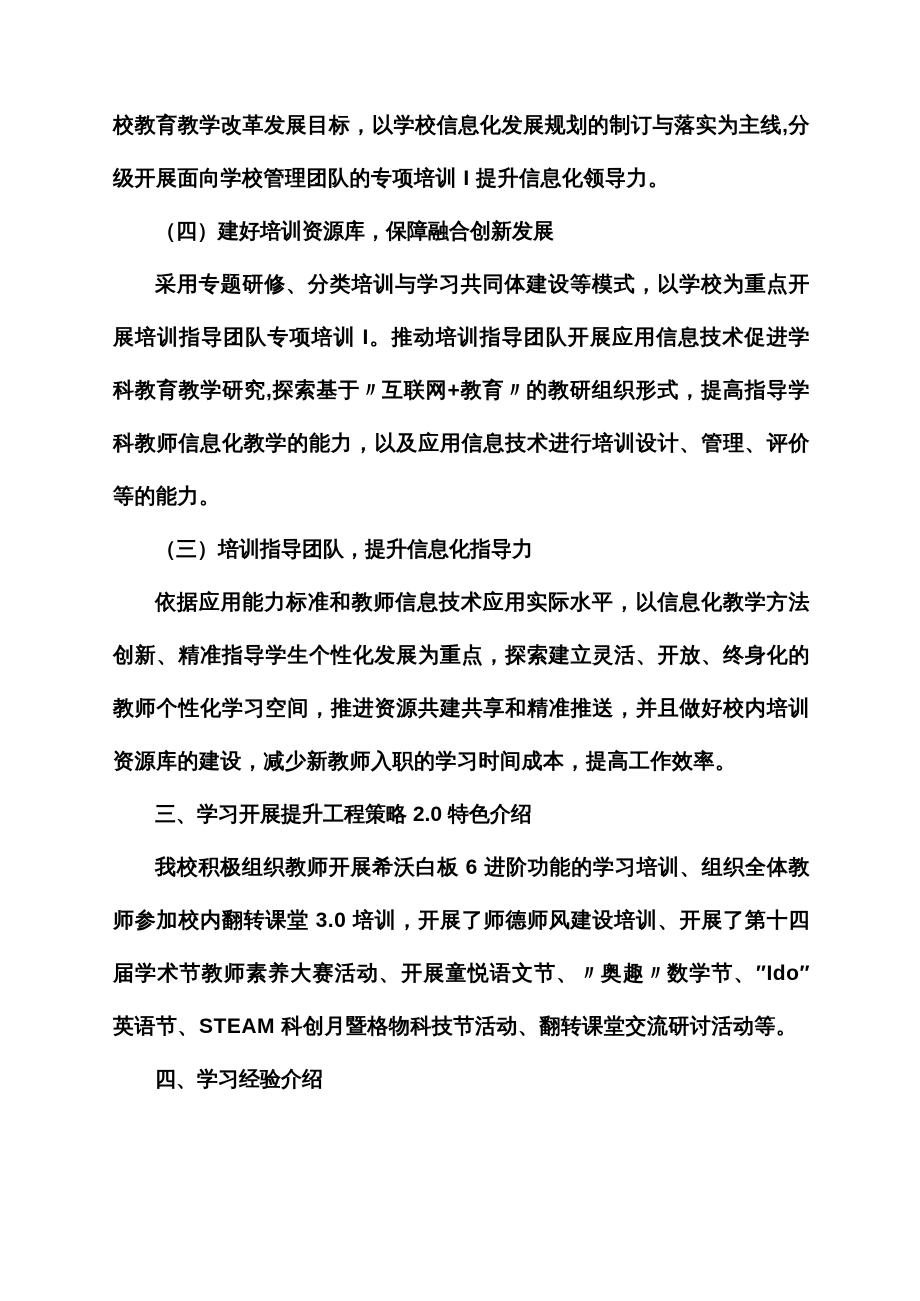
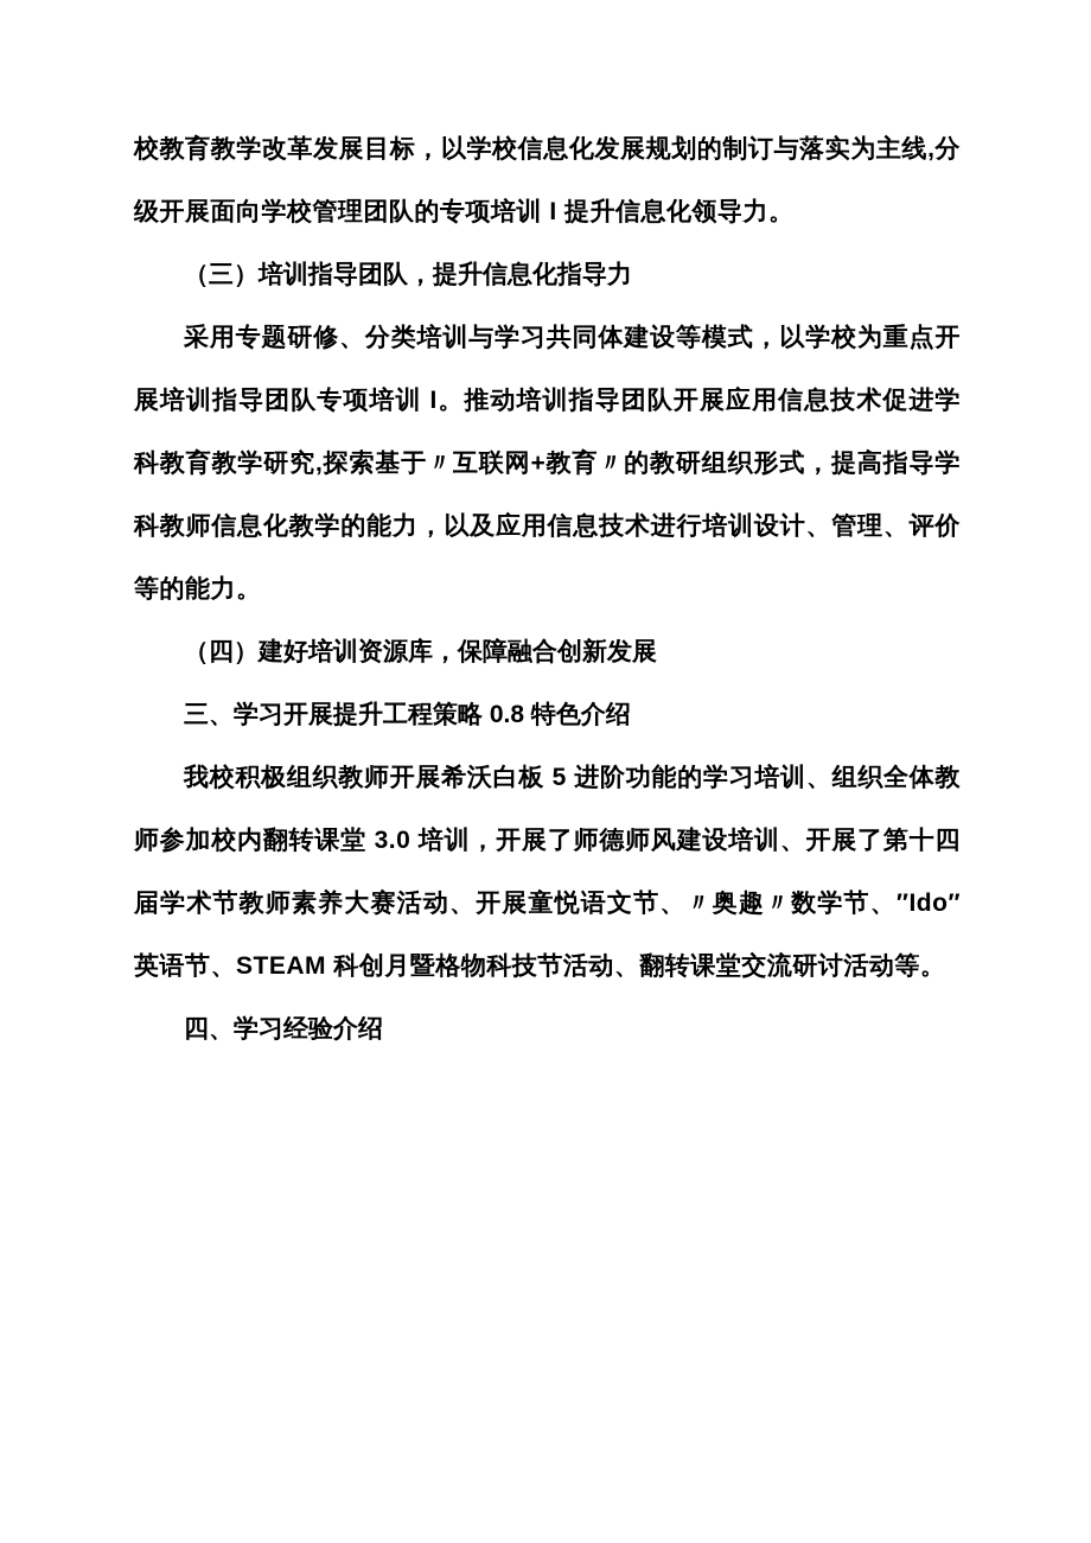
  校教育教学改革发展目标，以学校信息化发展规划的制订与落实为主线,分级开展面向学校管理团队的专项培训 I 提升信息化领导力。
- （四）建好培训资源库，保障融合创新发展
+ （三）培训指导团队，提升信息化指导力
  采用专题研修、分类培训与学习共同体建设等模式，以学校为重点开展培训指导团队专项培训 I。推动培训指导团队开展应用信息技术促进学科教育教学研究,探索基于〃互联网+教育〃的教研组织形式，提高指导学科教师信息化教学的能力，以及应用信息技术进行培训设计、管理、评价等的能力。
- （三）培训指导团队，提升信息化指导力
+ （四）建好培训资源库，保障融合创新发展
- 依据应用能力标准和教师信息技术应用实际水平，以信息化教学方法创新、精准指导学生个性化发展为重点，探索建立灵活、开放、终身化的教师个性化学习空间，推进资源共建共享和精准推送，并且做好校内培训资源库的建设，减少新教师入职的学习时间成本，提高工作效率。
- 三、学习开展提升工程策略 2.0 特色介绍
+ 三、学习开展提升工程策略 0.8 特色介绍
- 我校积极组织教师开展希沃白板 6 进阶功能的学习培训、组织全体教师参加校内翻转课堂 3.0 培训，开展了师德师风建设培训、开展了第十四届学术节教师素养大赛活动、开展童悦语文节、〃奥趣〃数学节、″Ido″英语节、STEAM 科创月暨格物科技节活动、翻转课堂交流研讨活动等。
+ 我校积极组织教师开展希沃白板 5 进阶功能的学习培训、组织全体教师参加校内翻转课堂 3.0 培训，开展了师德师风建设培训、开展了第十四届学术节教师素养大赛活动、开展童悦语文节、〃奥趣〃数学节、″Ido″英语节、STEAM 科创月暨格物科技节活动、翻转课堂交流研讨活动等。
  四、学习经验介绍
